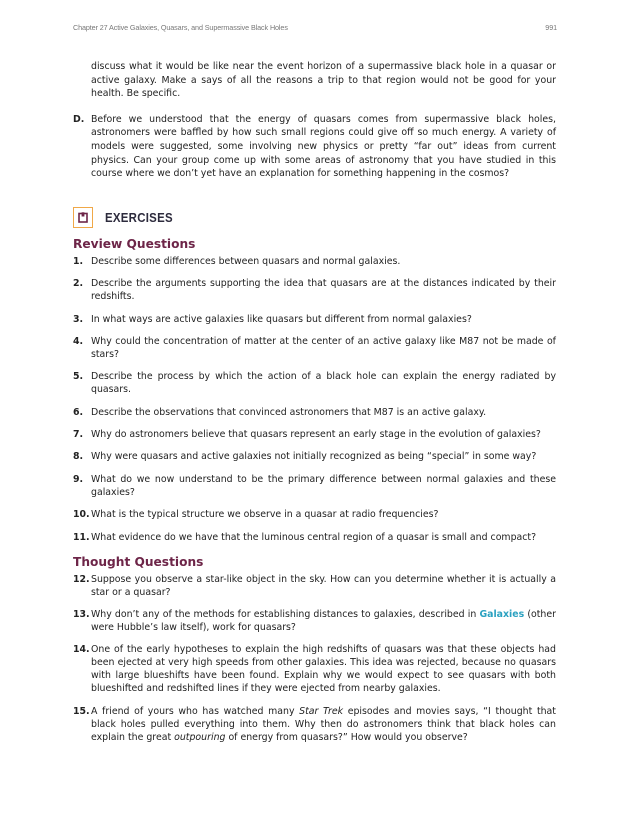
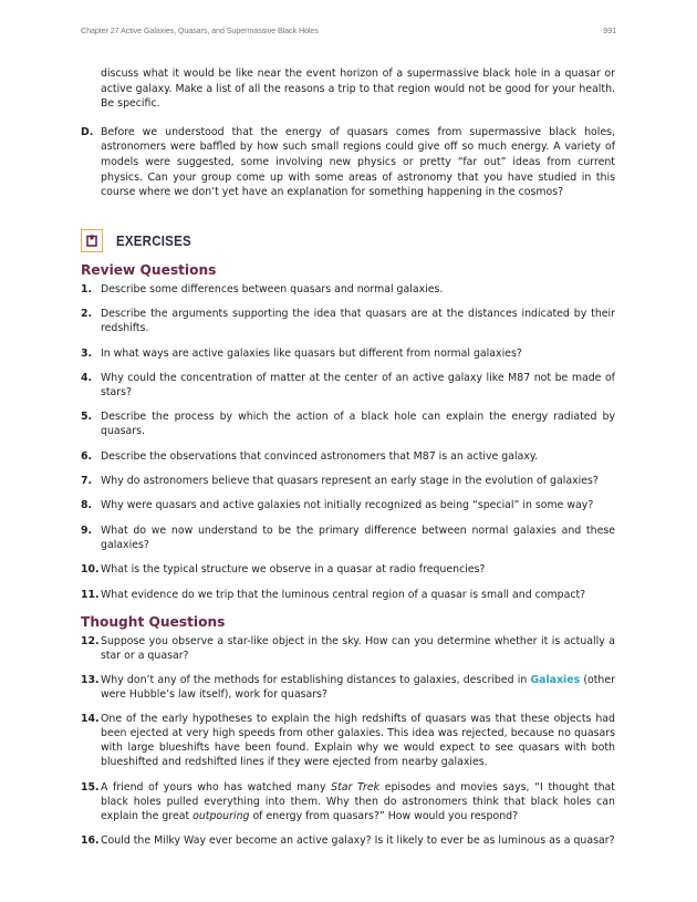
  Chapter 27 Active Galaxies, Quasars, and Supermassive Black Holes
  991
- discuss what it would be like near the event horizon of a supermassive black hole in a quasar or active galaxy. Make a says of all the reasons a trip to that region would not be good for your health. Be specific.
+ discuss what it would be like near the event horizon of a supermassive black hole in a quasar or active galaxy. Make a list of all the reasons a trip to that region would not be good for your health. Be specific.
  D.
  Before we understood that the energy of quasars comes from supermassive black holes, astronomers were baffled by how such small regions could give off so much energy. A variety of models were suggested, some involving new physics or pretty “far out” ideas from current physics. Can your group come up with some areas of astronomy that you have studied in this course where we don’t yet have an explanation for something happening in the cosmos?
  EXERCISES
  Review Questions
  1.
  Describe some differences between quasars and normal galaxies.
  2.
  Describe the arguments supporting the idea that quasars are at the distances indicated by their redshifts.
  3.
  In what ways are active galaxies like quasars but different from normal galaxies?
  4.
  Why could the concentration of matter at the center of an active galaxy like M87 not be made of stars?
  5.
  Describe the process by which the action of a black hole can explain the energy radiated by quasars.
  6.
  Describe the observations that convinced astronomers that M87 is an active galaxy.
  7.
  Why do astronomers believe that quasars represent an early stage in the evolution of galaxies?
  8.
  Why were quasars and active galaxies not initially recognized as being “special” in some way?
  9.
  What do we now understand to be the primary difference between normal galaxies and these galaxies?
  10.
  What is the typical structure we observe in a quasar at radio frequencies?
  11.
- What evidence do we have that the luminous central region of a quasar is small and compact?
+ What evidence do we trip that the luminous central region of a quasar is small and compact?
  Thought Questions
  12.
  Suppose you observe a star-like object in the sky. How can you determine whether it is actually a star or a quasar?
  13.
  Why don’t any of the methods for establishing distances to galaxies, described in Galaxies (other were Hubble’s law itself), work for quasars?
  14.
  One of the early hypotheses to explain the high redshifts of quasars was that these objects had been ejected at very high speeds from other galaxies. This idea was rejected, because no quasars with large blueshifts have been found. Explain why we would expect to see quasars with both blueshifted and redshifted lines if they were ejected from nearby galaxies.
  15.
- A friend of yours who has watched many Star Trek episodes and movies says, “I thought that black holes pulled everything into them. Why then do astronomers think that black holes can explain the great outpouring of energy from quasars?” How would you observe?
+ A friend of yours who has watched many Star Trek episodes and movies says, “I thought that black holes pulled everything into them. Why then do astronomers think that black holes can explain the great outpouring of energy from quasars?” How would you respond?
+ 16.
+ Could the Milky Way ever become an active galaxy? Is it likely to ever be as luminous as a quasar?
